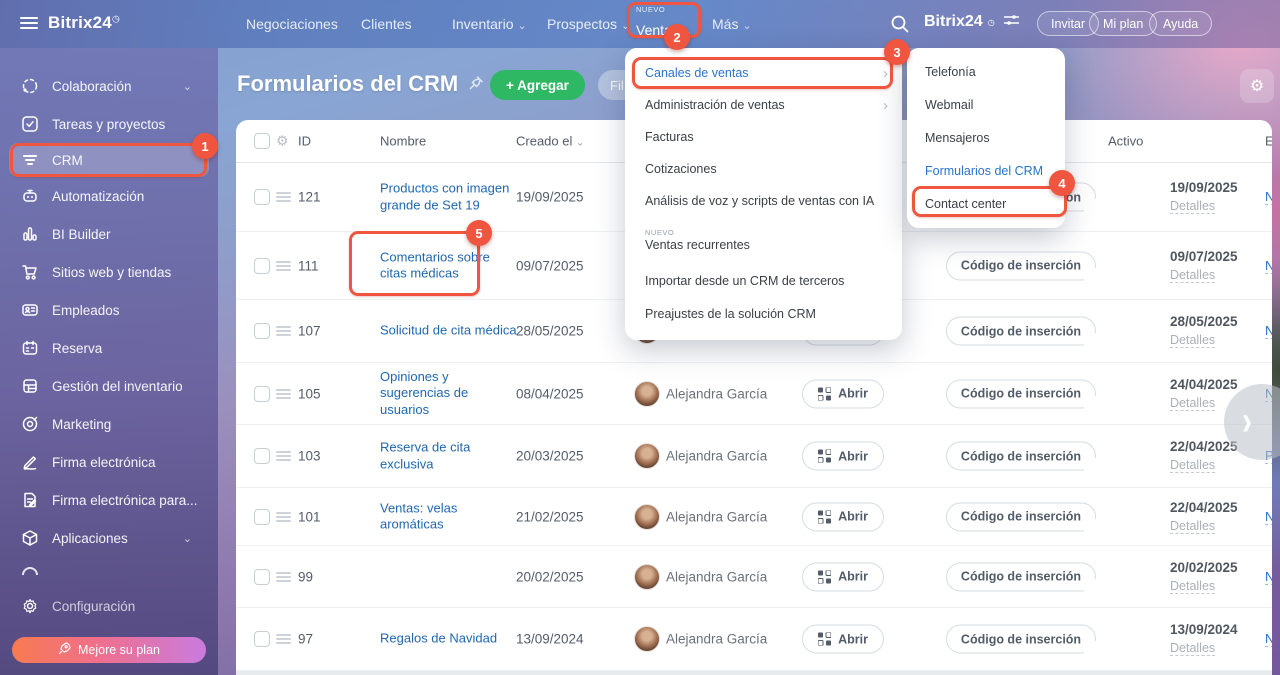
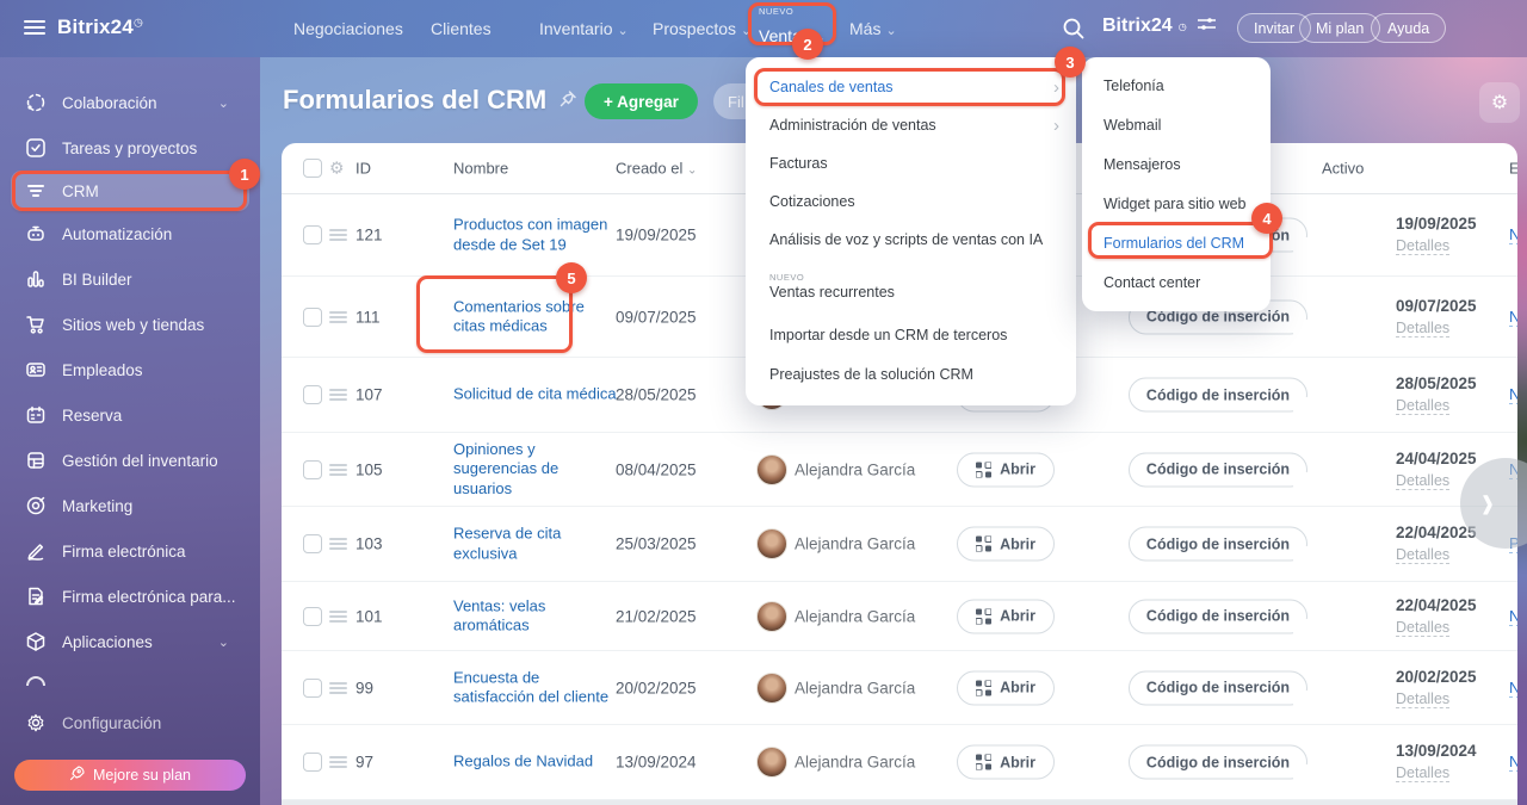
  Bitrix24◷
  Negociaciones
  Clientes
  Inventario
  ⌄
  Prospectos
  ⌄
  NUEVO
  Más
  ⌄
  Bitrix24
  ◷
  Invitar
  Mi plan
  Ayuda
  Colaboración
  ⌄
  Tareas y proyectos
  CRM
  Automatización
  BI Builder
  Sitios web y tiendas
  Empleados
  Reserva
  Gestión del inventario
  Marketing
  Firma electrónica
  Firma electrónica para...
  Aplicaciones
  ⌄
  Configuración
  Mejore su plan
  Formularios del CRM
  + Agregar
  Fil
  ⚙
  ⚙
  ID
  Nombre
  Creado el ⌄
  Activo
  E
  121
- Productos con imagen grande de Set 19
+ Productos con imagen desde de Set 19
  19/09/2025
  19/09/2025
  Detalles
  N
  111
  Comentarios sobre citas médicas
  09/07/2025
  Código de inserción
  09/07/2025
  Detalles
  N
  107
  Solicitud de cita médica
  28/05/2025
  Código de inserción
  28/05/2025
  Detalles
  N
  105
  Opiniones y sugerencias de usuarios
  08/04/2025
  Alejandra García
  Abrir
  Código de inserción
  24/04/2025
  Detalles
  N
  103
  Reserva de cita exclusiva
- 20/03/2025
+ 25/03/2025
  Alejandra García
  Abrir
  Código de inserción
  22/04/2025
  Detalles
  P
  101
  Ventas: velas aromáticas
  21/02/2025
  Alejandra García
  Abrir
  Código de inserción
  22/04/2025
  Detalles
  N
  99
+ Encuesta de satisfacción del cliente
  20/02/2025
  Alejandra García
  Abrir
  Código de inserción
  20/02/2025
  Detalles
  N
  97
  Regalos de Navidad
  13/09/2024
  Alejandra García
  Abrir
  Código de inserción
  13/09/2024
  Detalles
  N
  ›
  Canales de ventas
  ›
  Administración de ventas
  ›
  Facturas
  Cotizaciones
  Análisis de voz y scripts de ventas con IA
  NUEVO
  Ventas recurrentes
  Importar desde un CRM de terceros
  Preajustes de la solución CRM
  Telefonía
  Webmail
  Mensajeros
+ Widget para sitio web
  Formularios del CRM
  Contact center
  1
  2
  3
  4
  5
